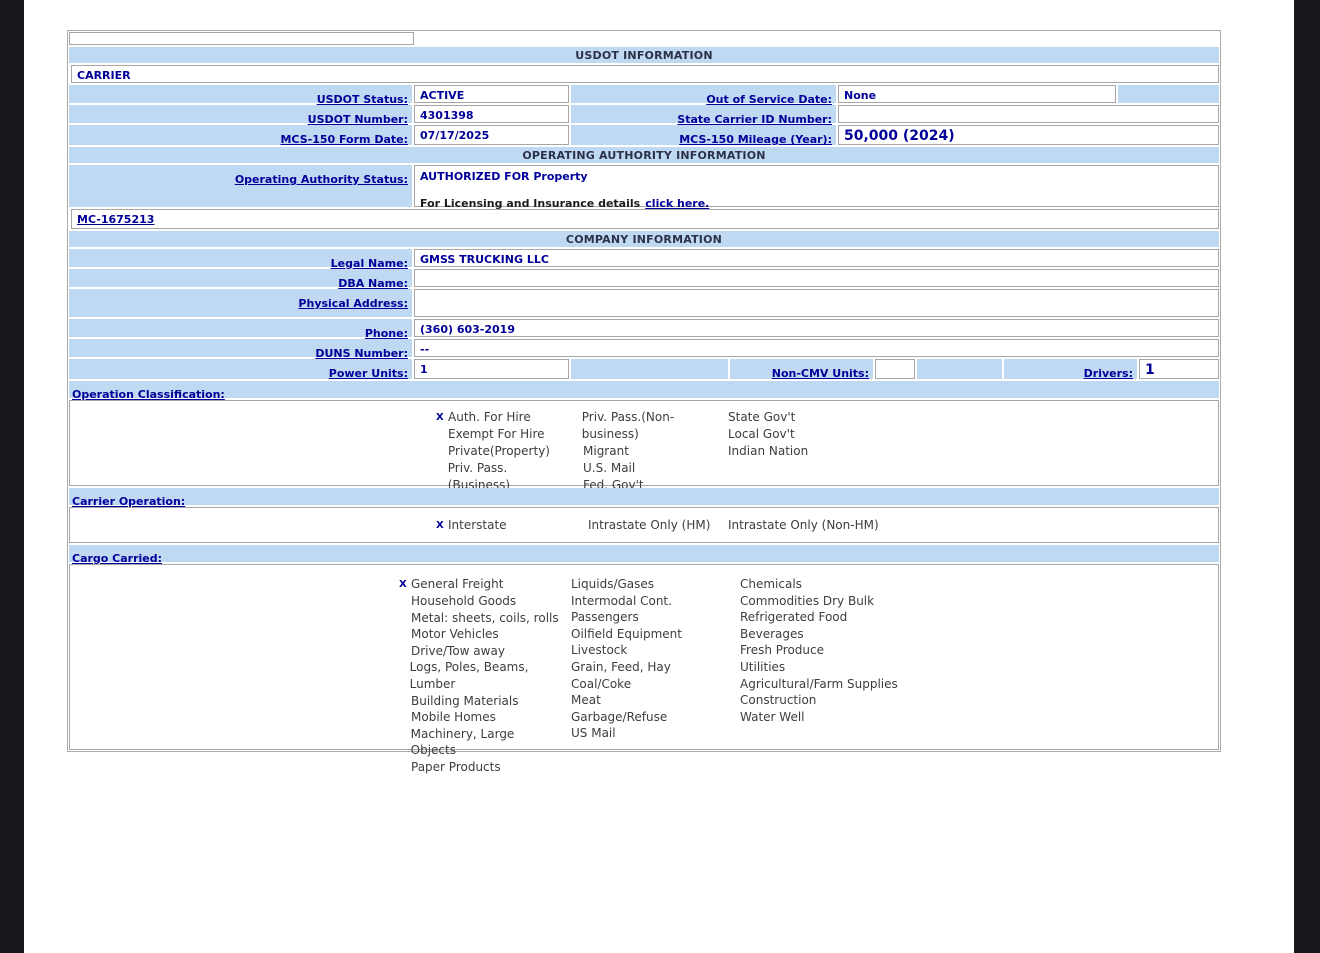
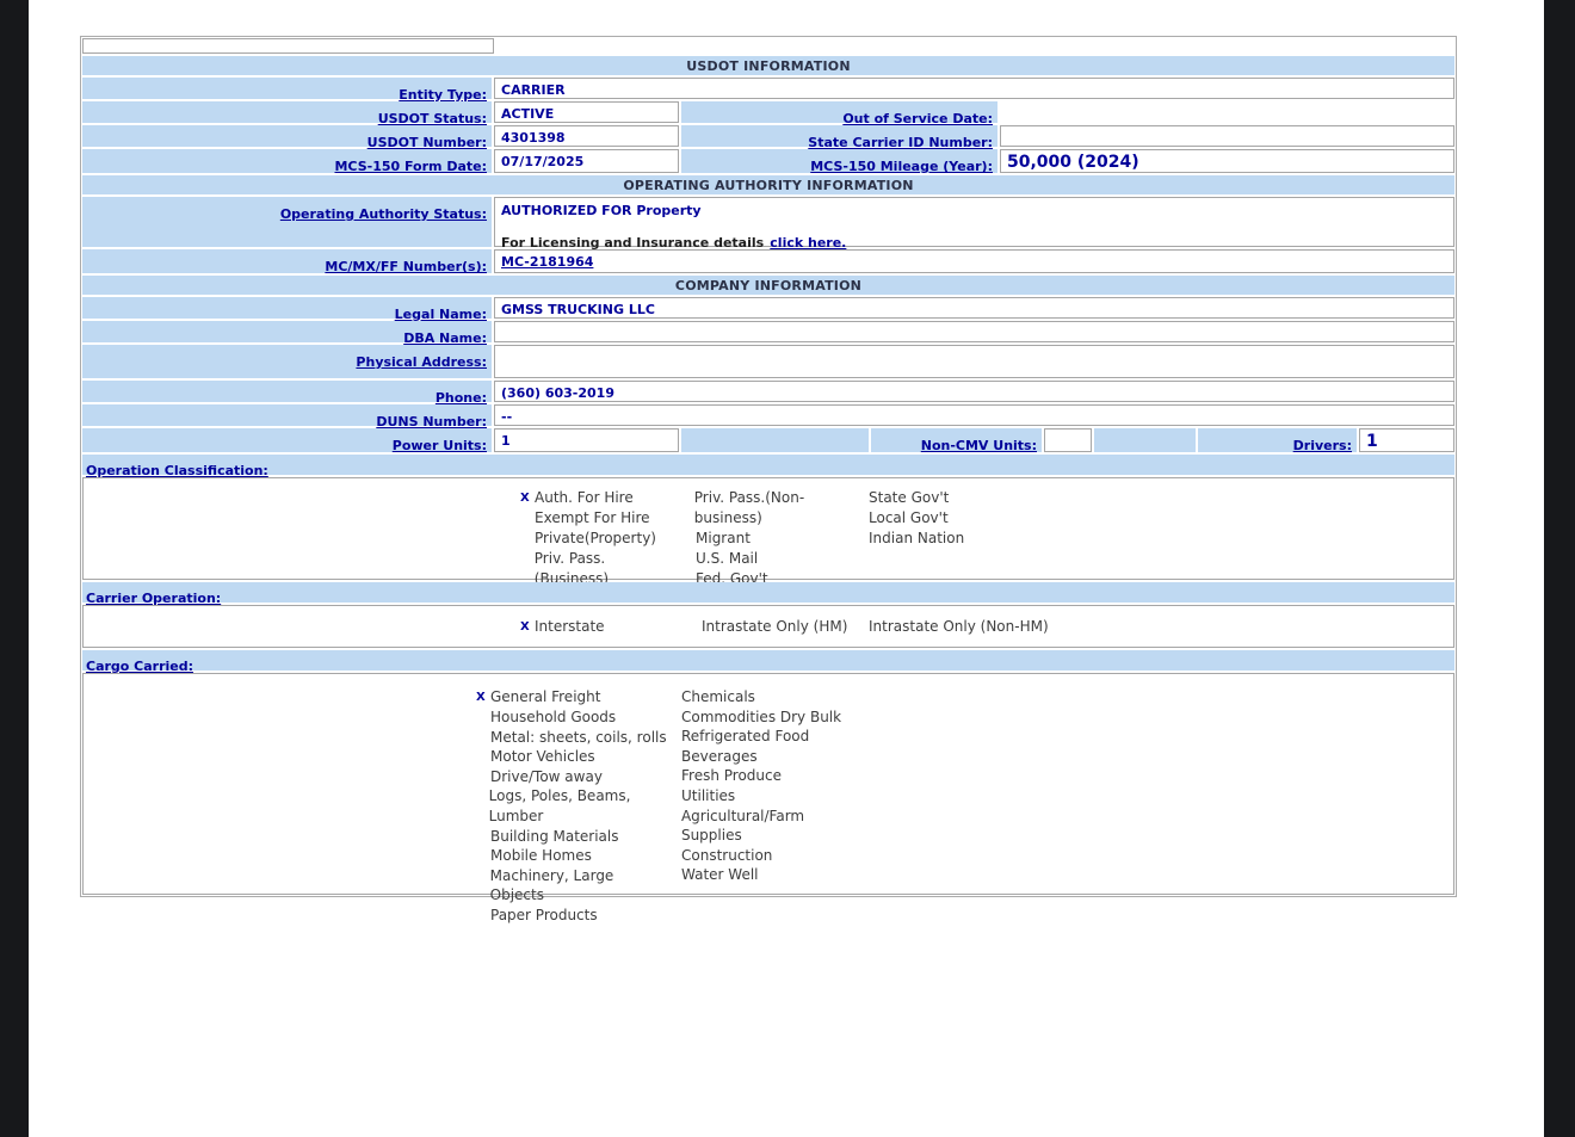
  USDOT INFORMATION
+ Entity Type:
  CARRIER
  USDOT Status:
  ACTIVE
  Out of Service Date:
- None
  USDOT Number:
  4301398
  State Carrier ID Number:
  MCS-150 Form Date:
  07/17/2025
  MCS-150 Mileage (Year):
  50,000 (2024)
  OPERATING AUTHORITY INFORMATION
  Operating Authority Status:
  AUTHORIZED FOR Property
  For Licensing and Insurance details click here.
+ MC/MX/FF Number(s):
- MC-1675213
+ MC-2181964
  COMPANY INFORMATION
  Legal Name:
  GMSS TRUCKING LLC
  DBA Name:
  Physical Address:
  Phone:
  (360) 603-2019
  DUNS Number:
  --
  Power Units:
  1
  Non-CMV Units:
  Drivers:
  1
  Operation Classification:
  X
  Auth. For Hire
  Exempt For Hire
  Private(Property)
  Priv. Pass. (Business)
  Priv. Pass.(Non-business)
  Migrant
  U.S. Mail
  Fed. Gov't
  State Gov't
  Local Gov't
  Indian Nation
  Carrier Operation:
  X
  Interstate
  Intrastate Only (HM)
  Intrastate Only (Non-HM)
  Cargo Carried:
  X
  General Freight
  Household Goods
  Metal: sheets, coils, rolls
  Motor Vehicles
  Drive/Tow away
  Logs, Poles, Beams, Lumber
  Building Materials
  Mobile Homes
  Machinery, Large Objects
  Paper Products
- Liquids/Gases
- Intermodal Cont.
- Passengers
- Oilfield Equipment
- Livestock
- Grain, Feed, Hay
- Coal/Coke
- Meat
- Garbage/Refuse
- US Mail
  Chemicals
  Commodities Dry Bulk
  Refrigerated Food
  Beverages
  Fresh Produce
  Utilities
  Agricultural/Farm Supplies
  Construction
  Water Well
